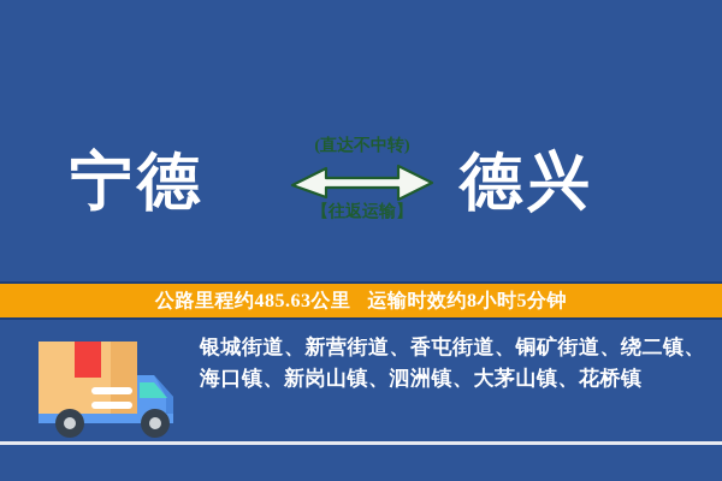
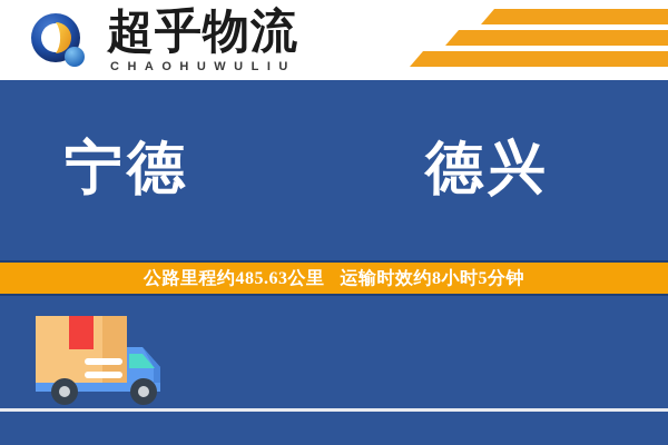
+ 超乎物流
+ CHAOHUWULIU
  宁德
- (直达不中转)
- 【往返运输】
  德兴
  公路里程约485.63公里 运输时效约8小时5分钟
- 银城街道、新营街道、香屯街道、铜矿街道、绕二镇、
- 海口镇、新岗山镇、泗洲镇、大茅山镇、花桥镇
